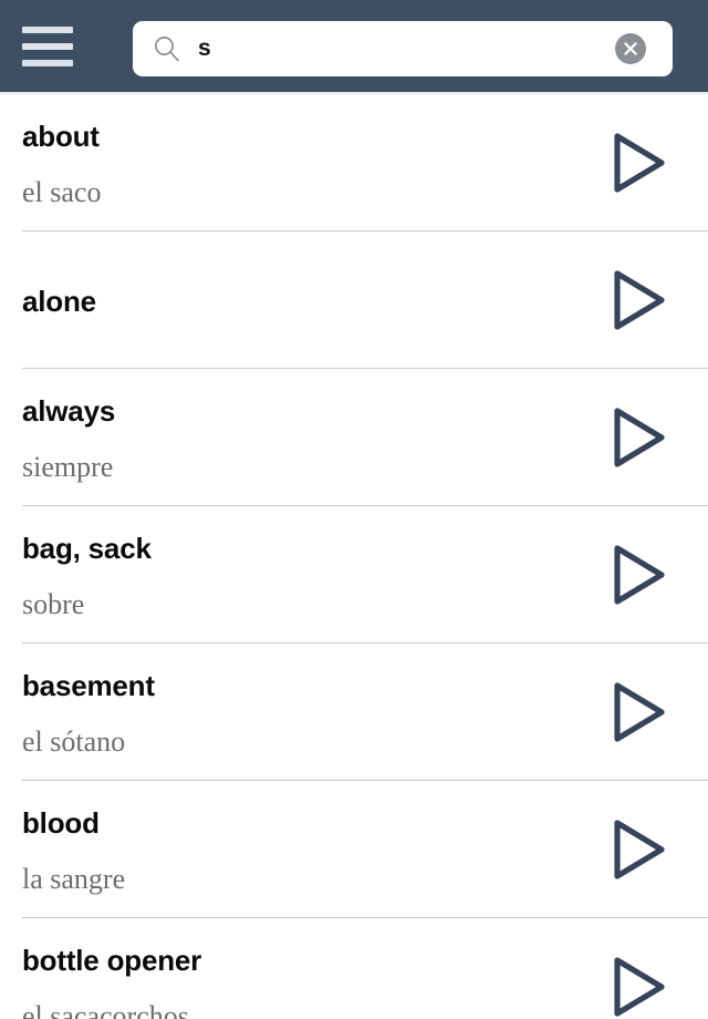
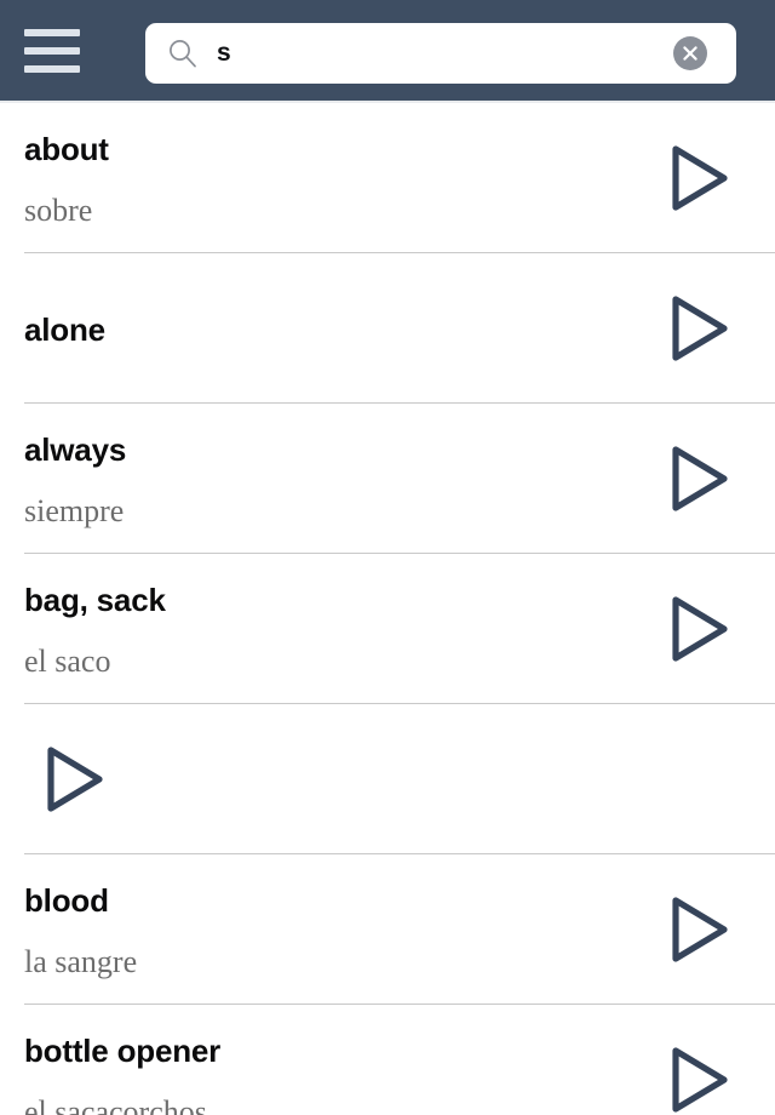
  s
  about
- el saco
+ sobre
  alone
  always
  siempre
  bag, sack
- sobre
+ el saco
- basement
- el sótano
  blood
  la sangre
  bottle opener
  el sacacorchos
